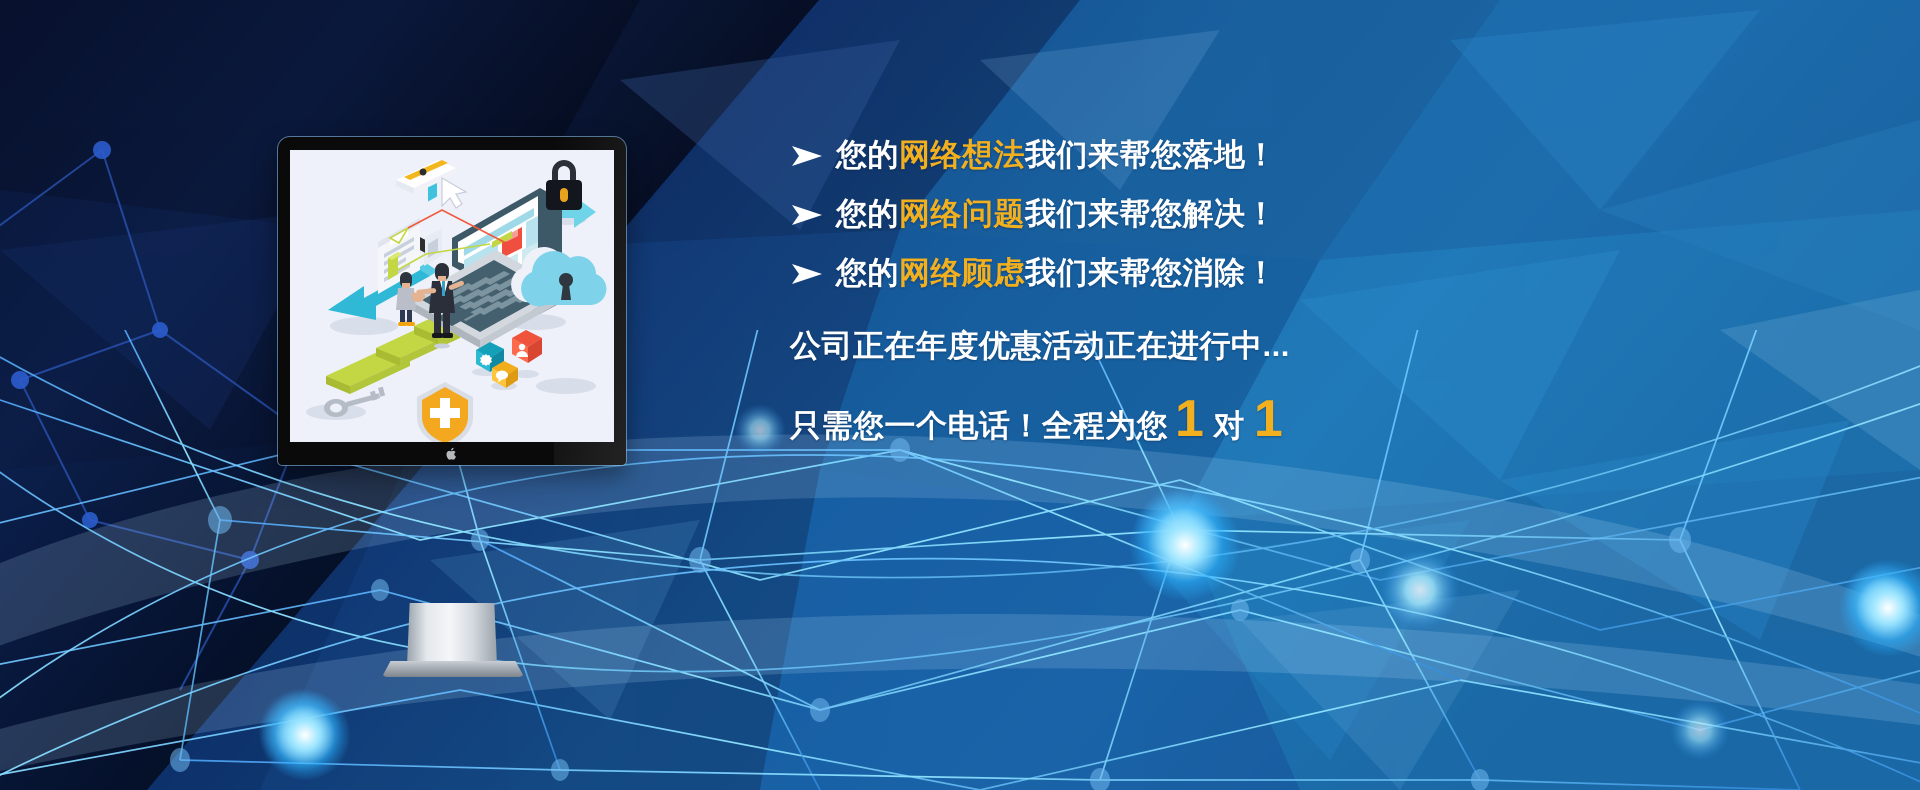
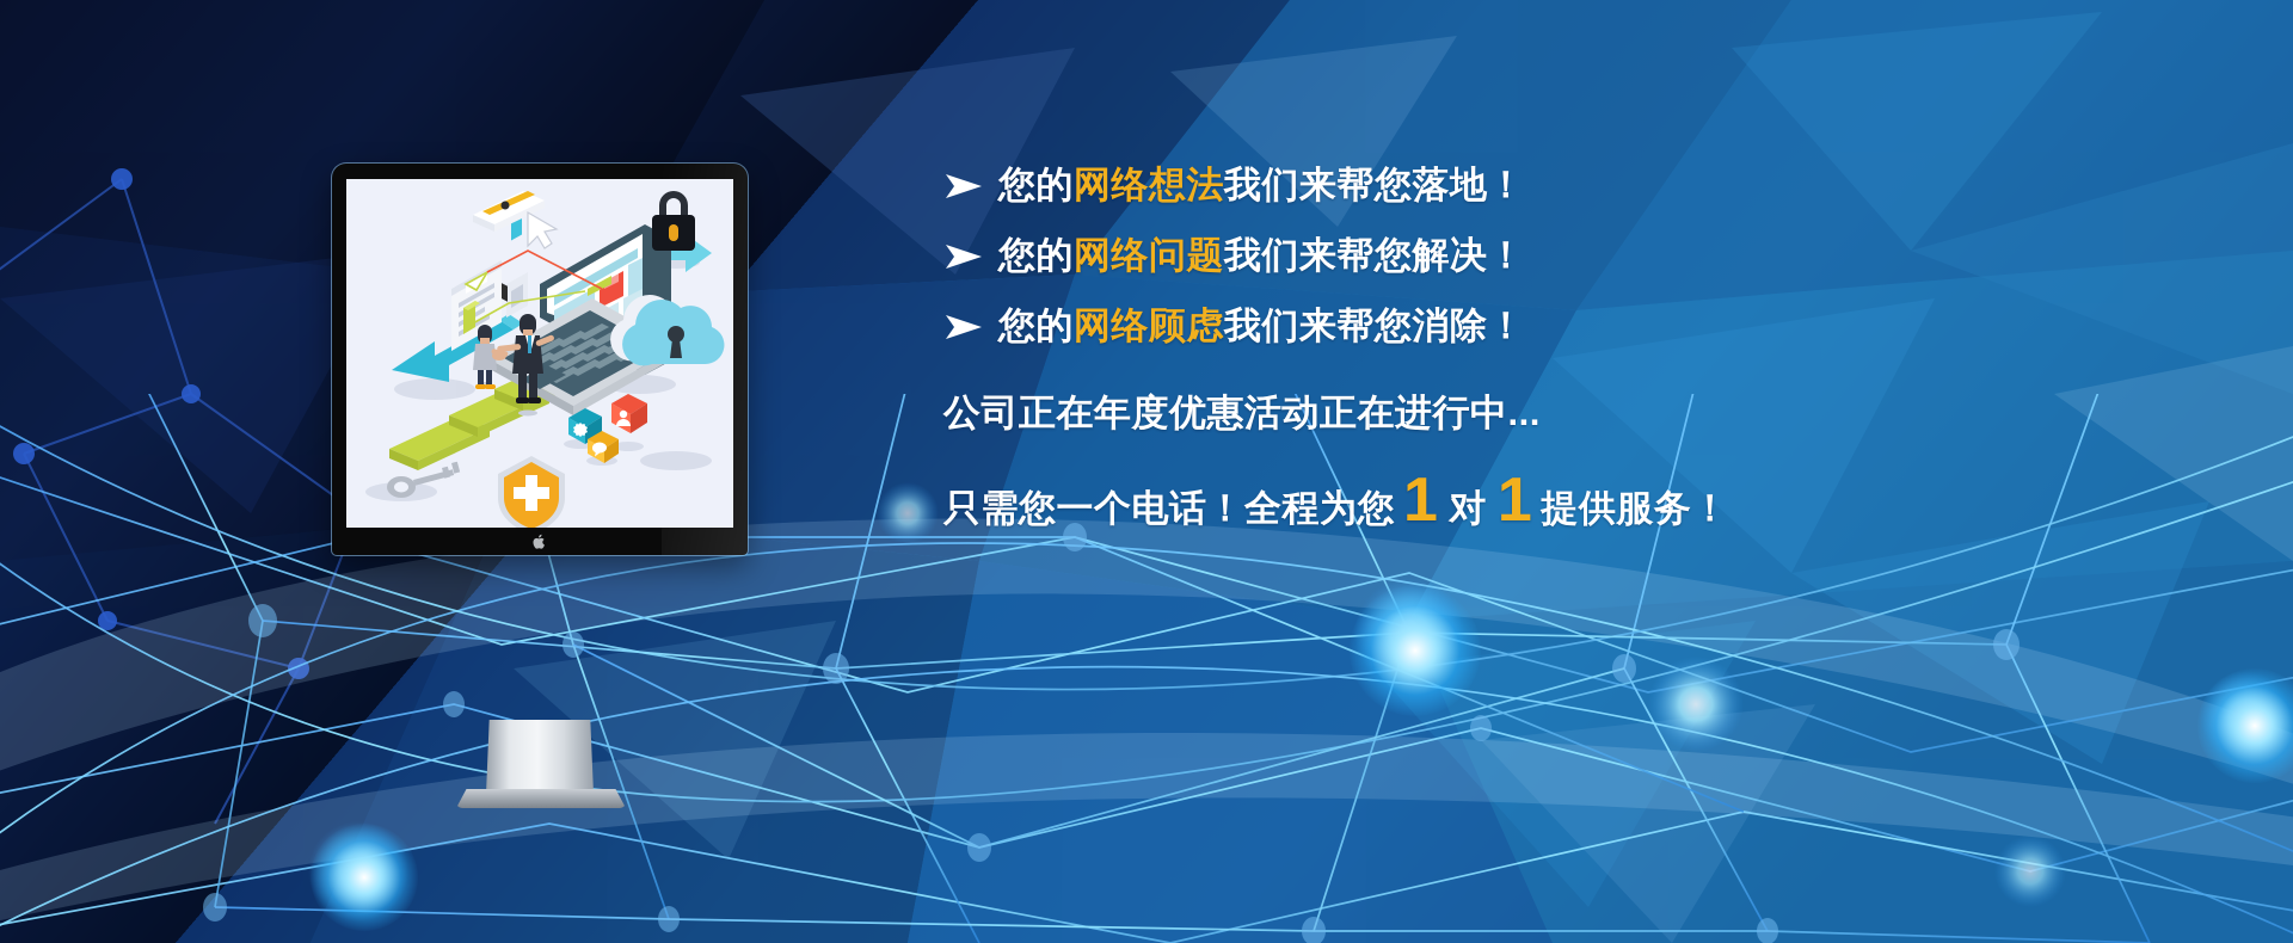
  您的网络想法我们来帮您落地！
  您的网络问题我们来帮您解决！
  您的网络顾虑我们来帮您消除！
  公司正在年度优惠活动正在进行中...
  只需您一个电话！全程为您
  1
  对
  1
+ 提供服务！
